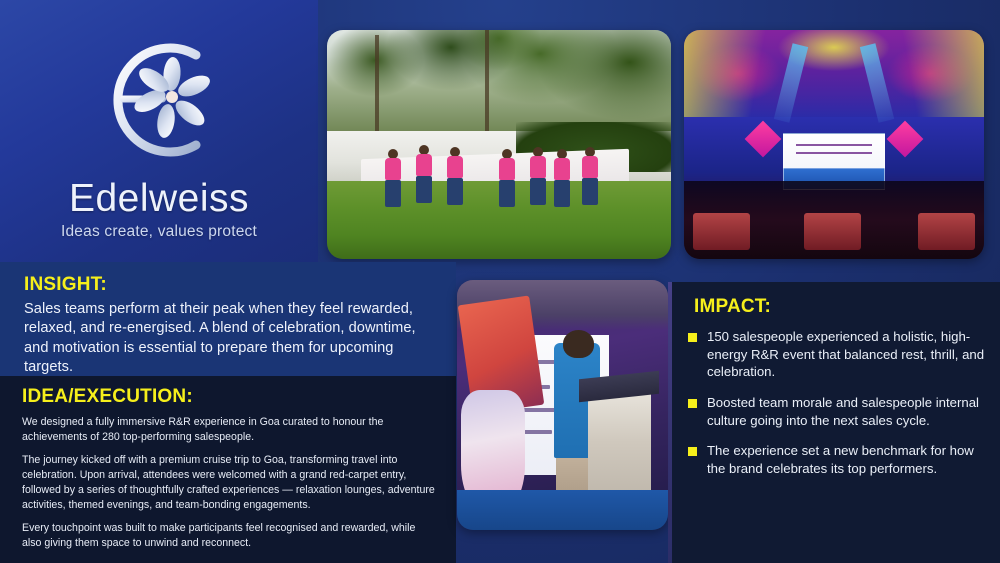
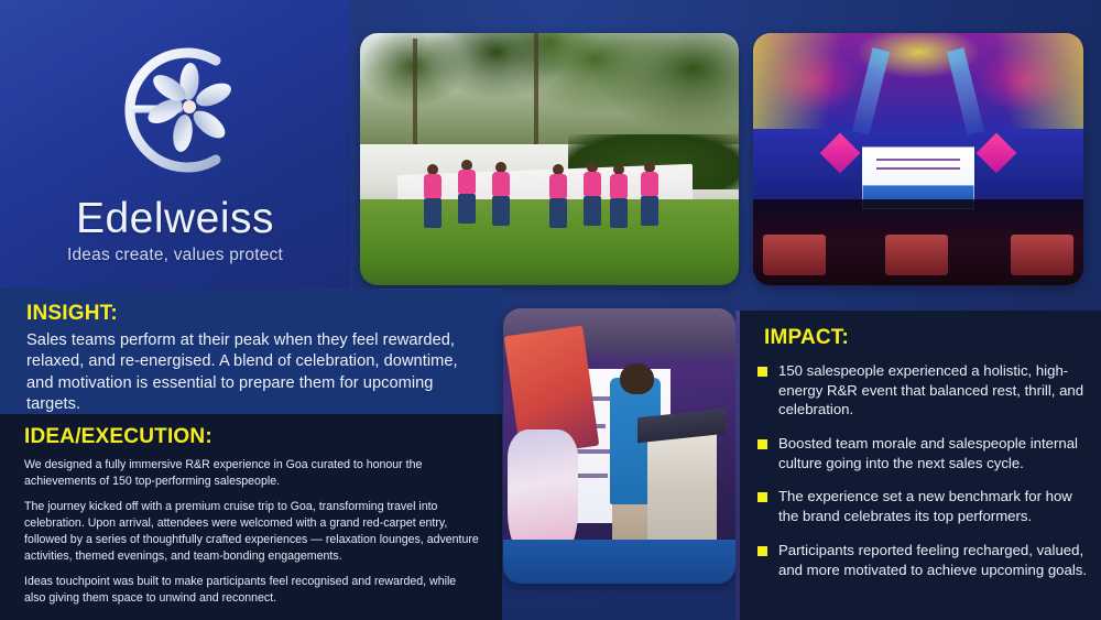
  Edelweiss
  Ideas create, values protect
  INSIGHT:
  Sales teams perform at their peak when they feel rewarded, relaxed, and re-energised. A blend of celebration, downtime, and motivation is essential to prepare them for upcoming targets.
  IDEA/EXECUTION:
- We designed a fully immersive R&R experience in Goa curated to honour the achievements of 280 top-performing salespeople.
+ We designed a fully immersive R&R experience in Goa curated to honour the achievements of 150 top-performing salespeople.
  The journey kicked off with a premium cruise trip to Goa, transforming travel into celebration. Upon arrival, attendees were welcomed with a grand red-carpet entry, followed by a series of thoughtfully crafted experiences — relaxation lounges, adventure activities, themed evenings, and team-bonding engagements.
- Every touchpoint was built to make participants feel recognised and rewarded, while also giving them space to unwind and reconnect.
+ Ideas touchpoint was built to make participants feel recognised and rewarded, while also giving them space to unwind and reconnect.
  IMPACT:
  150 salespeople experienced a holistic, high-energy R&R event that balanced rest, thrill, and celebration.
  Boosted team morale and salespeople internal culture going into the next sales cycle.
  The experience set a new benchmark for how the brand celebrates its top performers.
+ Participants reported feeling recharged, valued, and more motivated to achieve upcoming goals.
